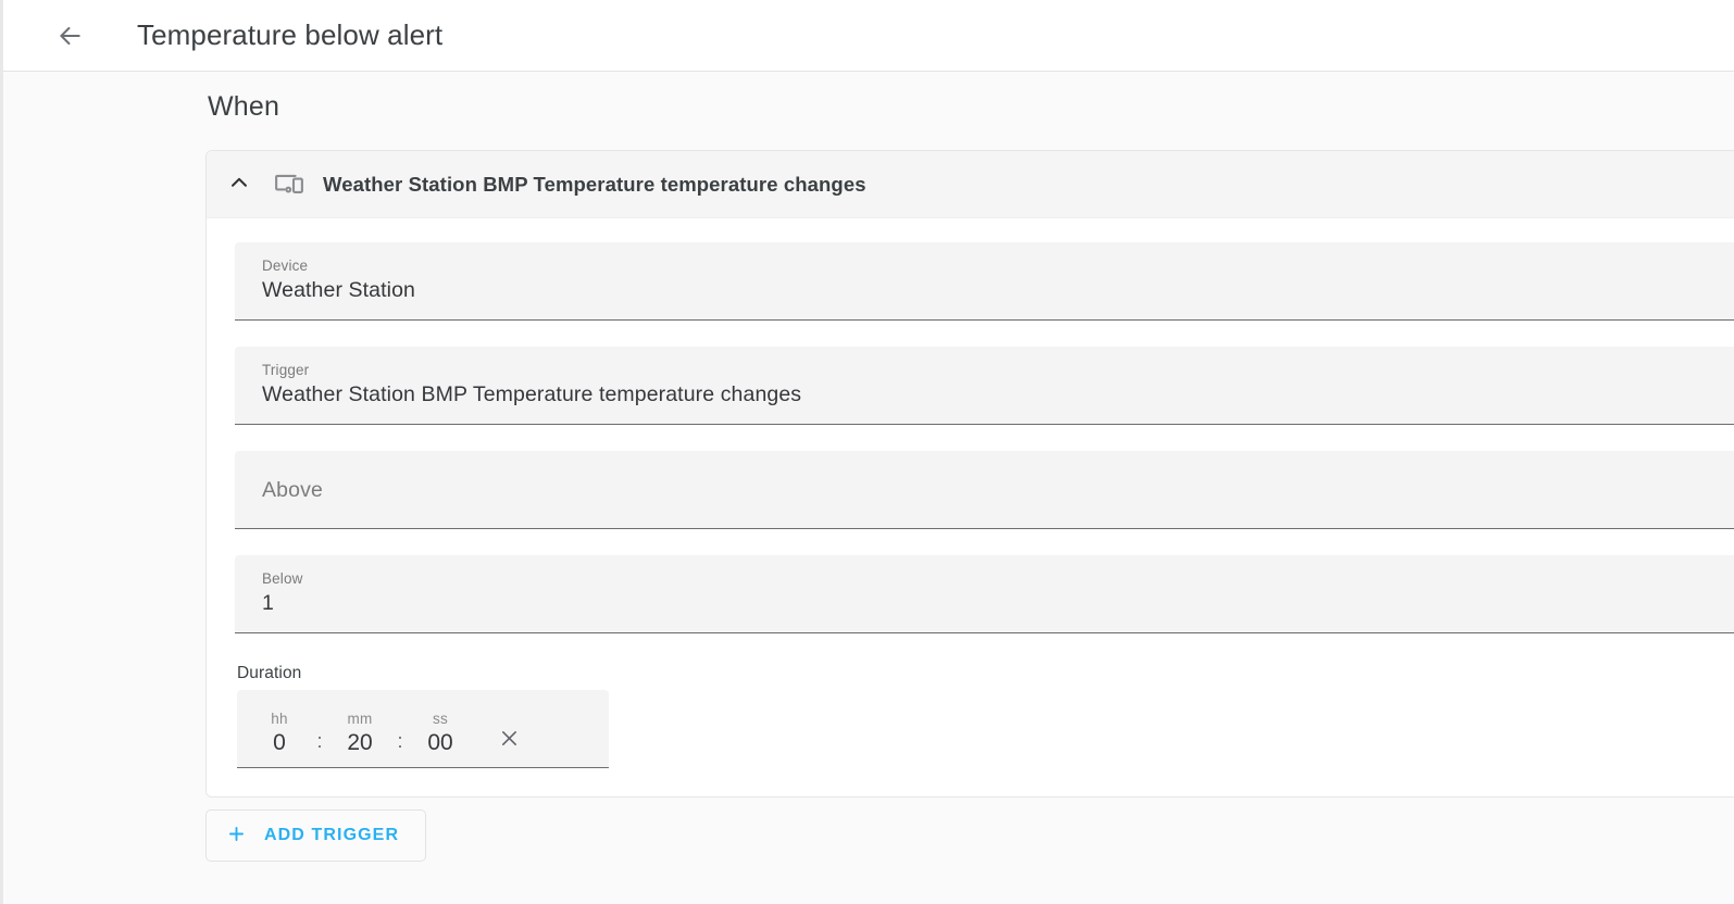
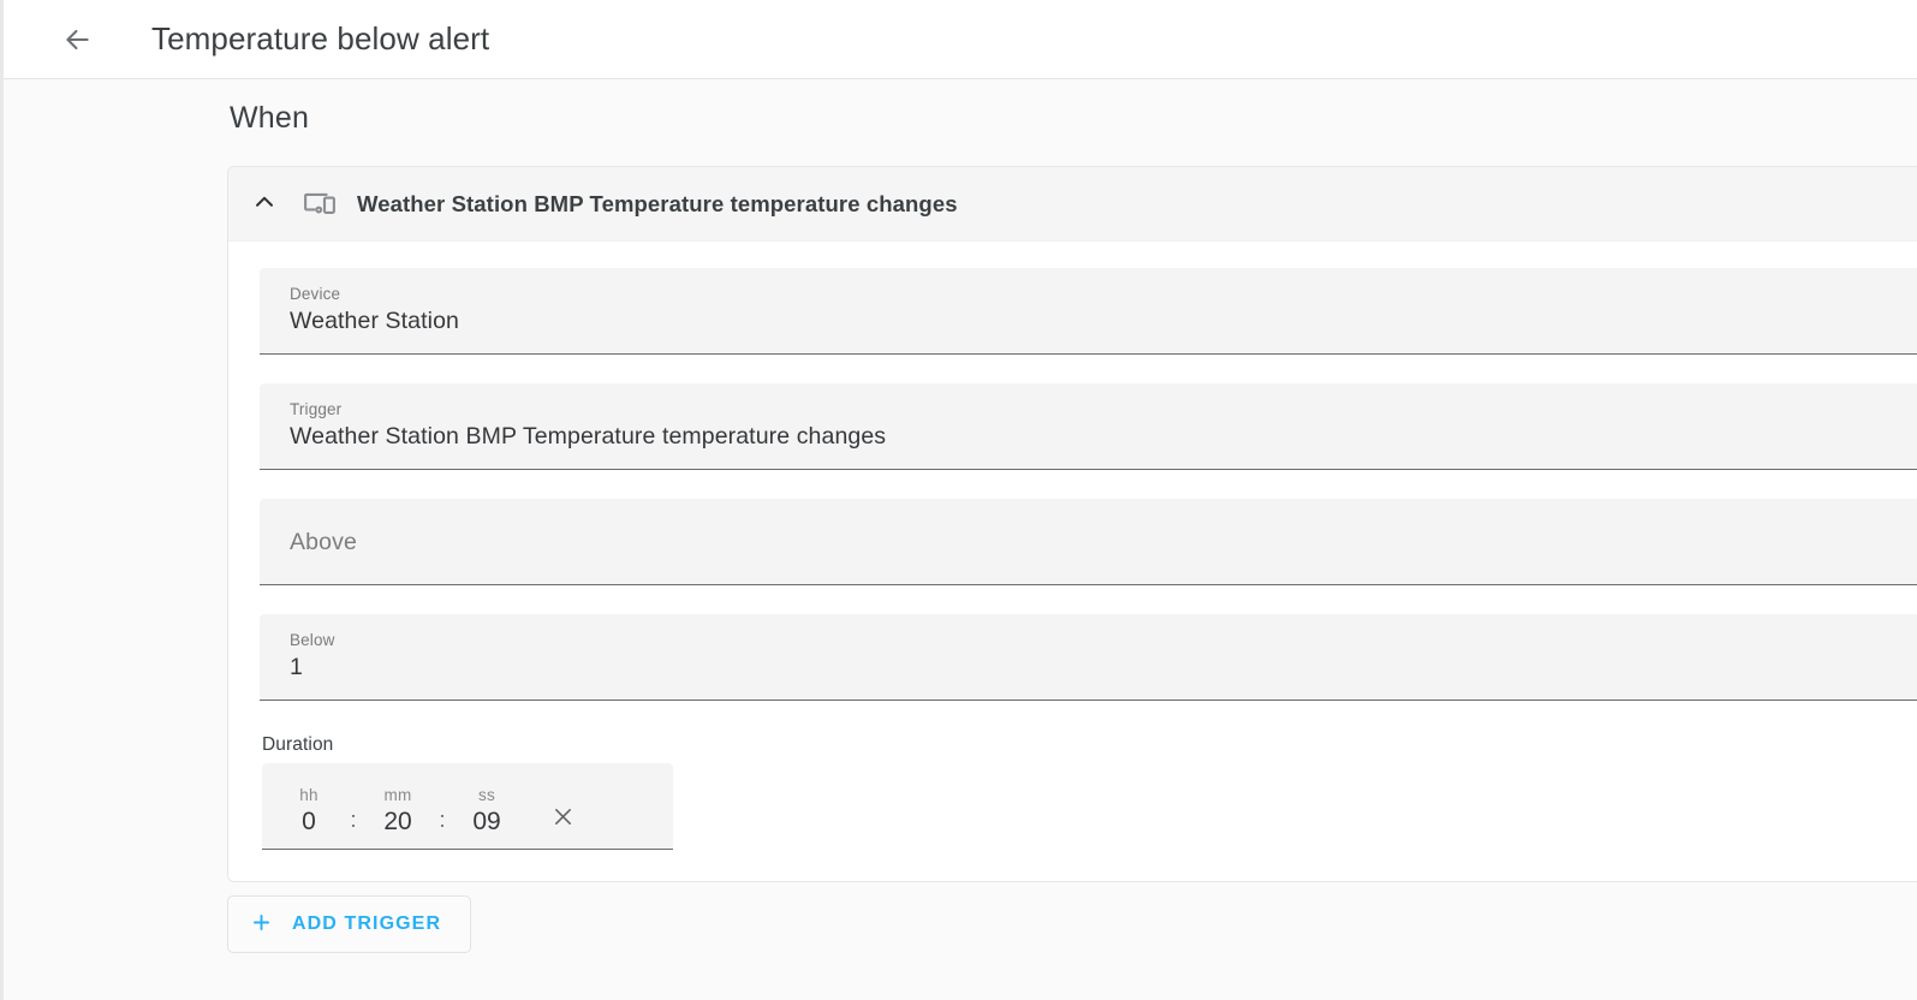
  Temperature below alert
  When
  Weather Station BMP Temperature temperature changes
  Device
  Weather Station
  Trigger
  Weather Station BMP Temperature temperature changes
  Above
  Below
  1
  Duration
  hh
  0
  :
  mm
  20
  :
  ss
- 00
+ 09
  ADD TRIGGER
